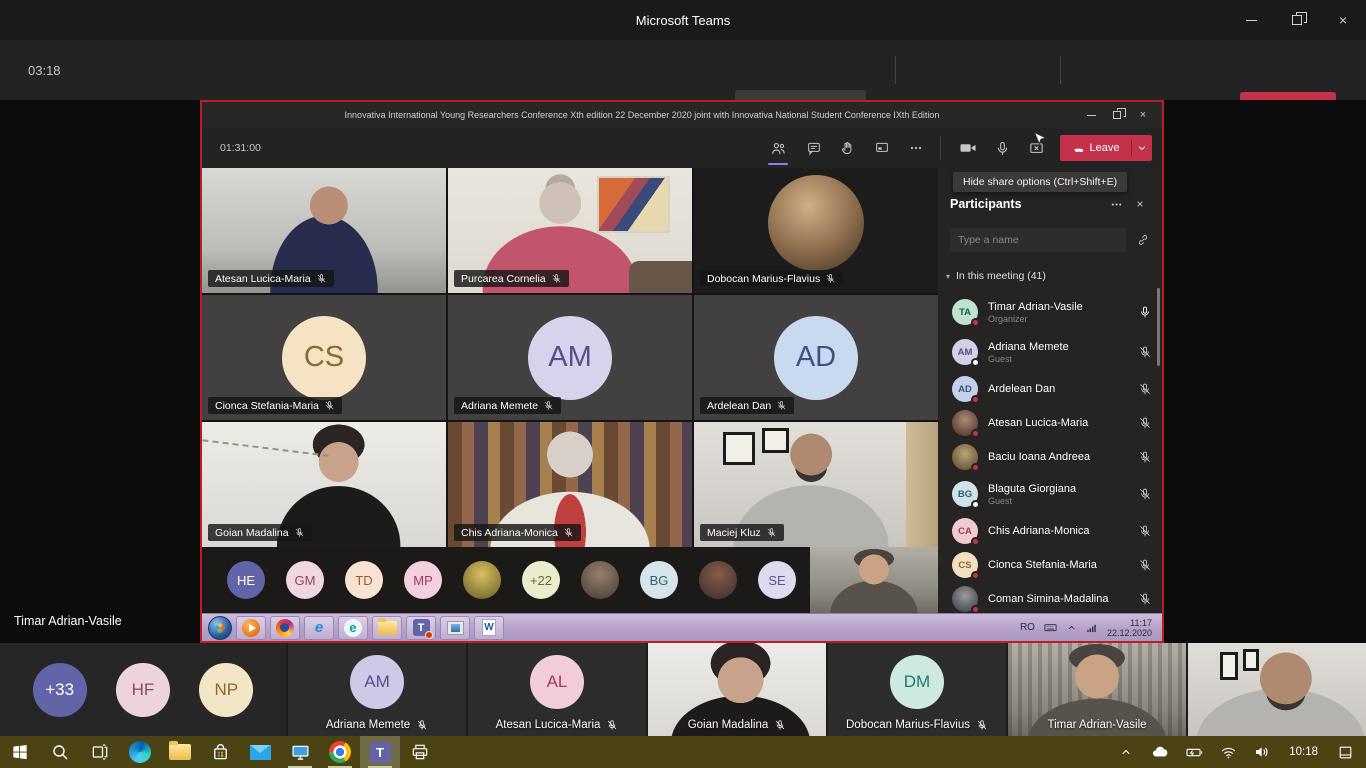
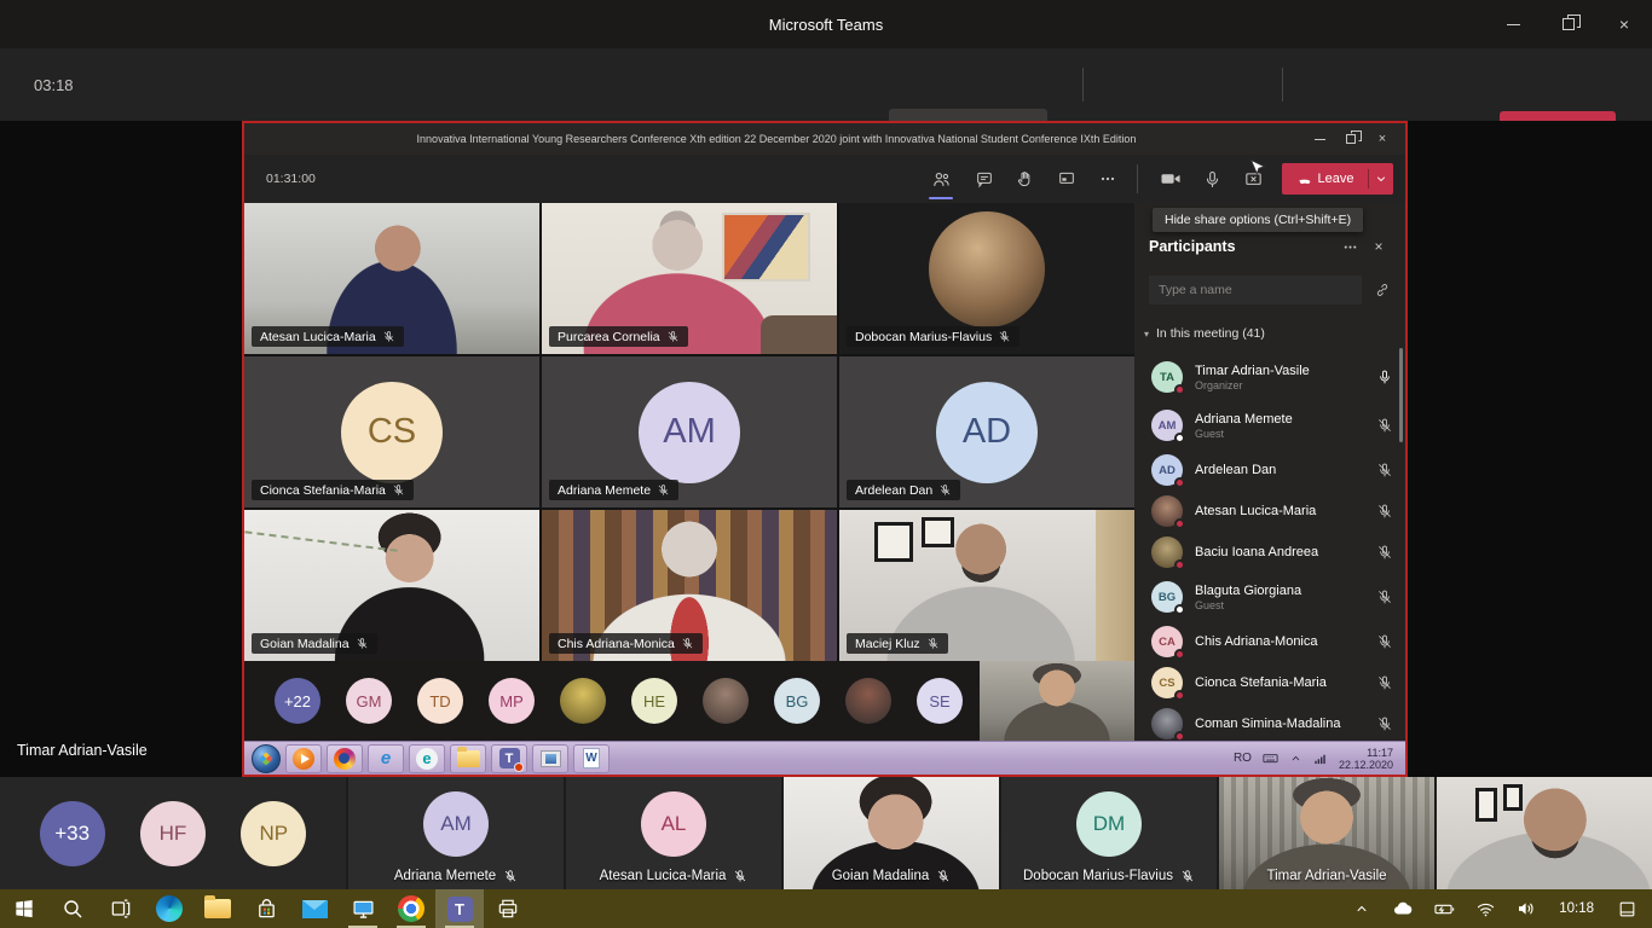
  Microsoft Teams
  ×
  03:18
  Timar Adrian-Vasile
  Innovativa International Young Researchers Conference Xth edition 22 December 2020 joint with Innovativa National Student Conference IXth Edition
  ×
  01:31:00
  Leave
  Hide share options (Ctrl+Shift+E)
  Atesan Lucica-Maria
  Purcarea Cornelia
  Dobocan Marius-Flavius
  CS
  Cionca Stefania-Maria
  AM
  Adriana Memete
  AD
  Ardelean Dan
  Goian Madalina
  Chis Adriana-Monica
  Maciej Kluz
- HE
+ +22
  GM
  TD
  MP
- +22
+ HE
  BG
  SE
  Participants
  ×
  Type a name
  ▾
  In this meeting (41)
  TA
  Timar Adrian-Vasile
  Organizer
  AM
  Adriana Memete
  Guest
  AD
  Ardelean Dan
  Atesan Lucica-Maria
  Baciu Ioana Andreea
  BG
  Blaguta Giorgiana
  Guest
  CA
  Chis Adriana-Monica
  CS
  Cionca Stefania-Maria
  Coman Simina-Madalina
  e
  e
  T
  W
  RO
  11:17
  22.12.2020
  +33
  HF
  NP
  AM
  Adriana Memete
  AL
  Atesan Lucica-Maria
  Goian Madalina
  DM
  Dobocan Marius-Flavius
  Timar Adrian-Vasile
  T
  10:18
